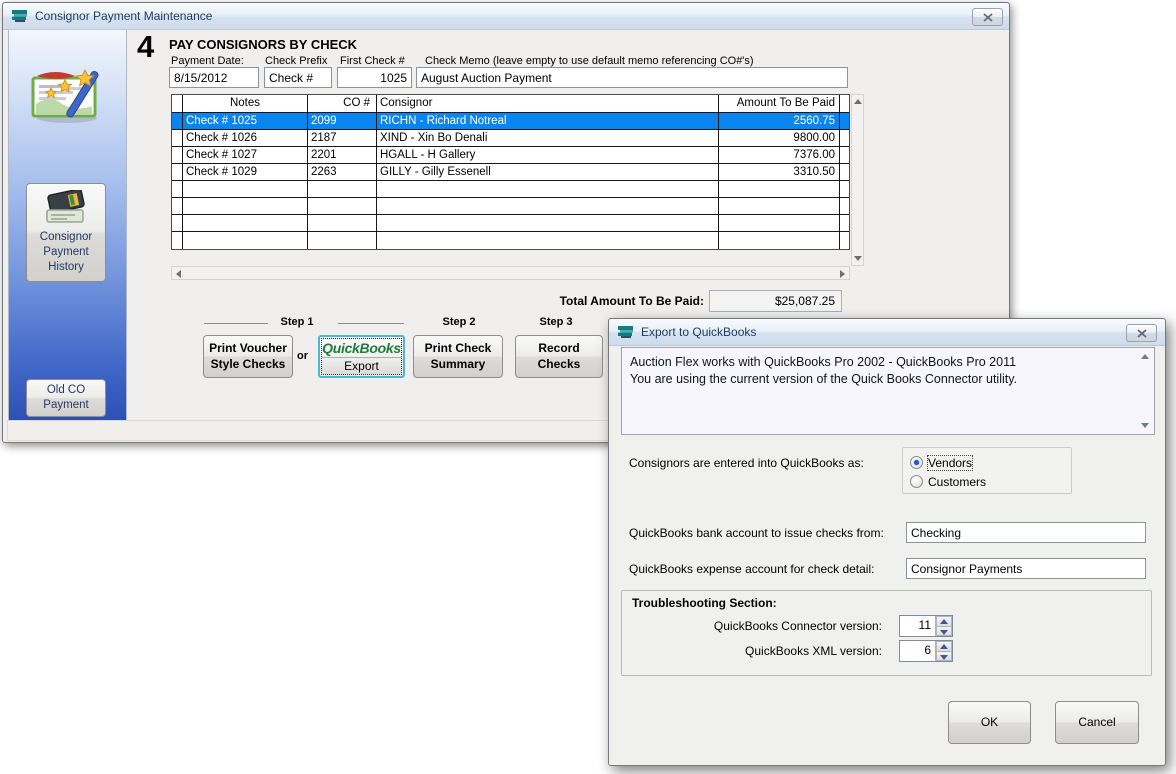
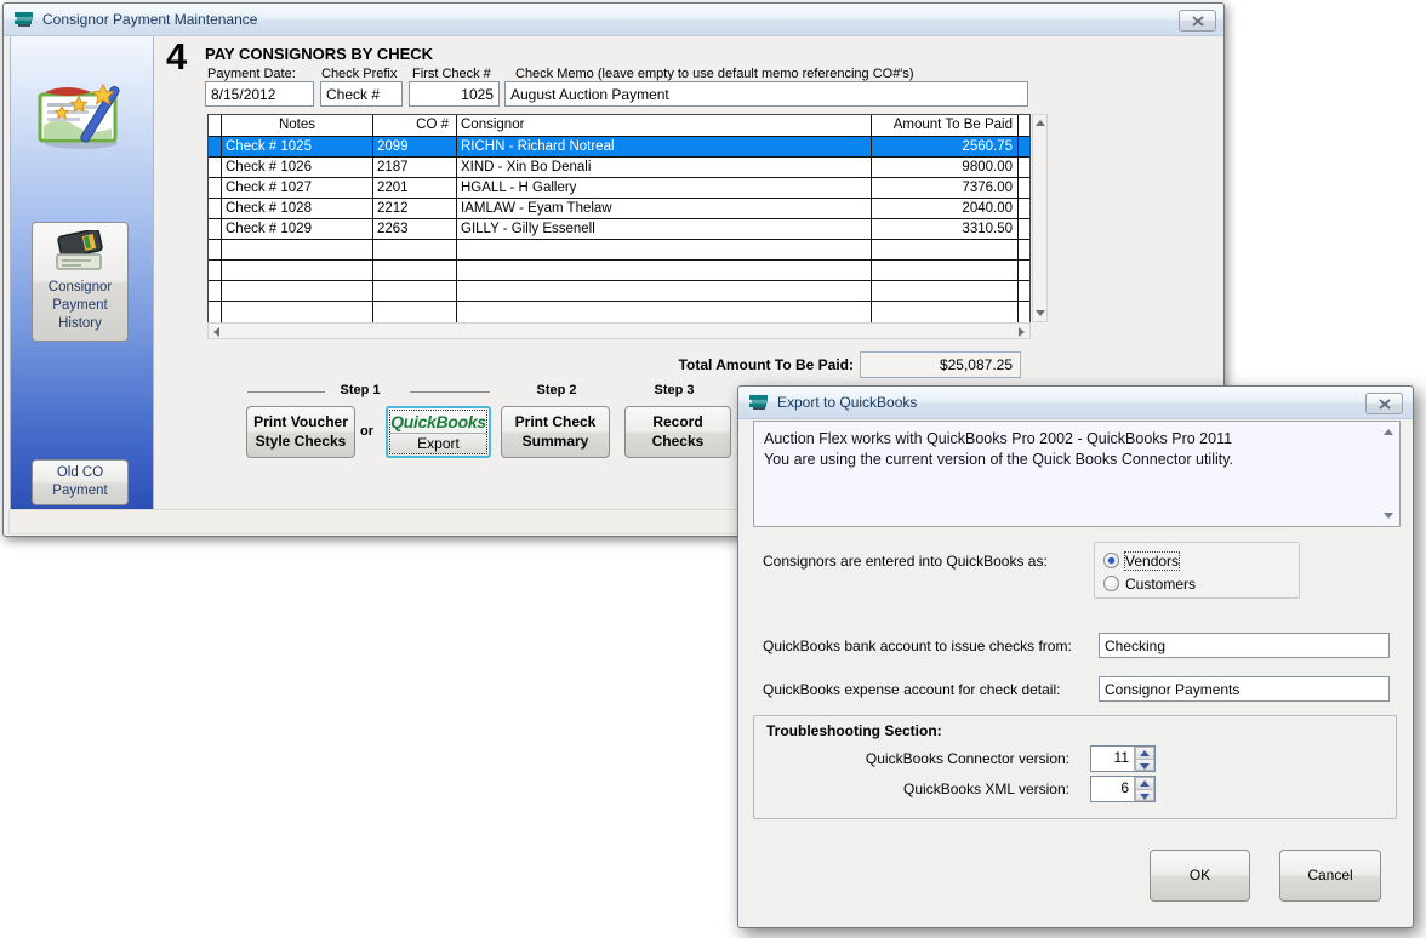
  Consignor Payment Maintenance
  Consignor
  Payment
  History
  Old CO
  Payment
  4
  PAY CONSIGNORS BY CHECK
  Payment Date:
  Check Prefix
  First Check #
  Check Memo (leave empty to use default memo referencing CO#'s)
  8/15/2012
  Check #
  1025
  August Auction Payment
  Notes
  CO #
  Consignor
  Amount To Be Paid
  Check # 1025
  2099
  RICHN - Richard Notreal
  2560.75
  Check # 1026
  2187
  XIND - Xin Bo Denali
  9800.00
  Check # 1027
  2201
  HGALL - H Gallery
  7376.00
+ Check # 1028
+ 2212
+ IAMLAW - Eyam Thelaw
+ 2040.00
  Check # 1029
  2263
  GILLY - Gilly Essenell
  3310.50
  Total Amount To Be Paid:
  $25,087.25
  Step 1
  Step 2
  Step 3
  Print Voucher
  Style Checks
  or
  QuickBooks
  Export
  Print Check
  Summary
  Record
  Checks
  Export to QuickBooks
  Auction Flex works with QuickBooks Pro 2002 - QuickBooks Pro 2011
  You are using the current version of the Quick Books Connector utility.
  Consignors are entered into QuickBooks as:
  Vendors
  Customers
  QuickBooks bank account to issue checks from:
  Checking
  QuickBooks expense account for check detail:
  Consignor Payments
  Troubleshooting Section:
  QuickBooks Connector version:
  11
  QuickBooks XML version:
  6
  OK
  Cancel
